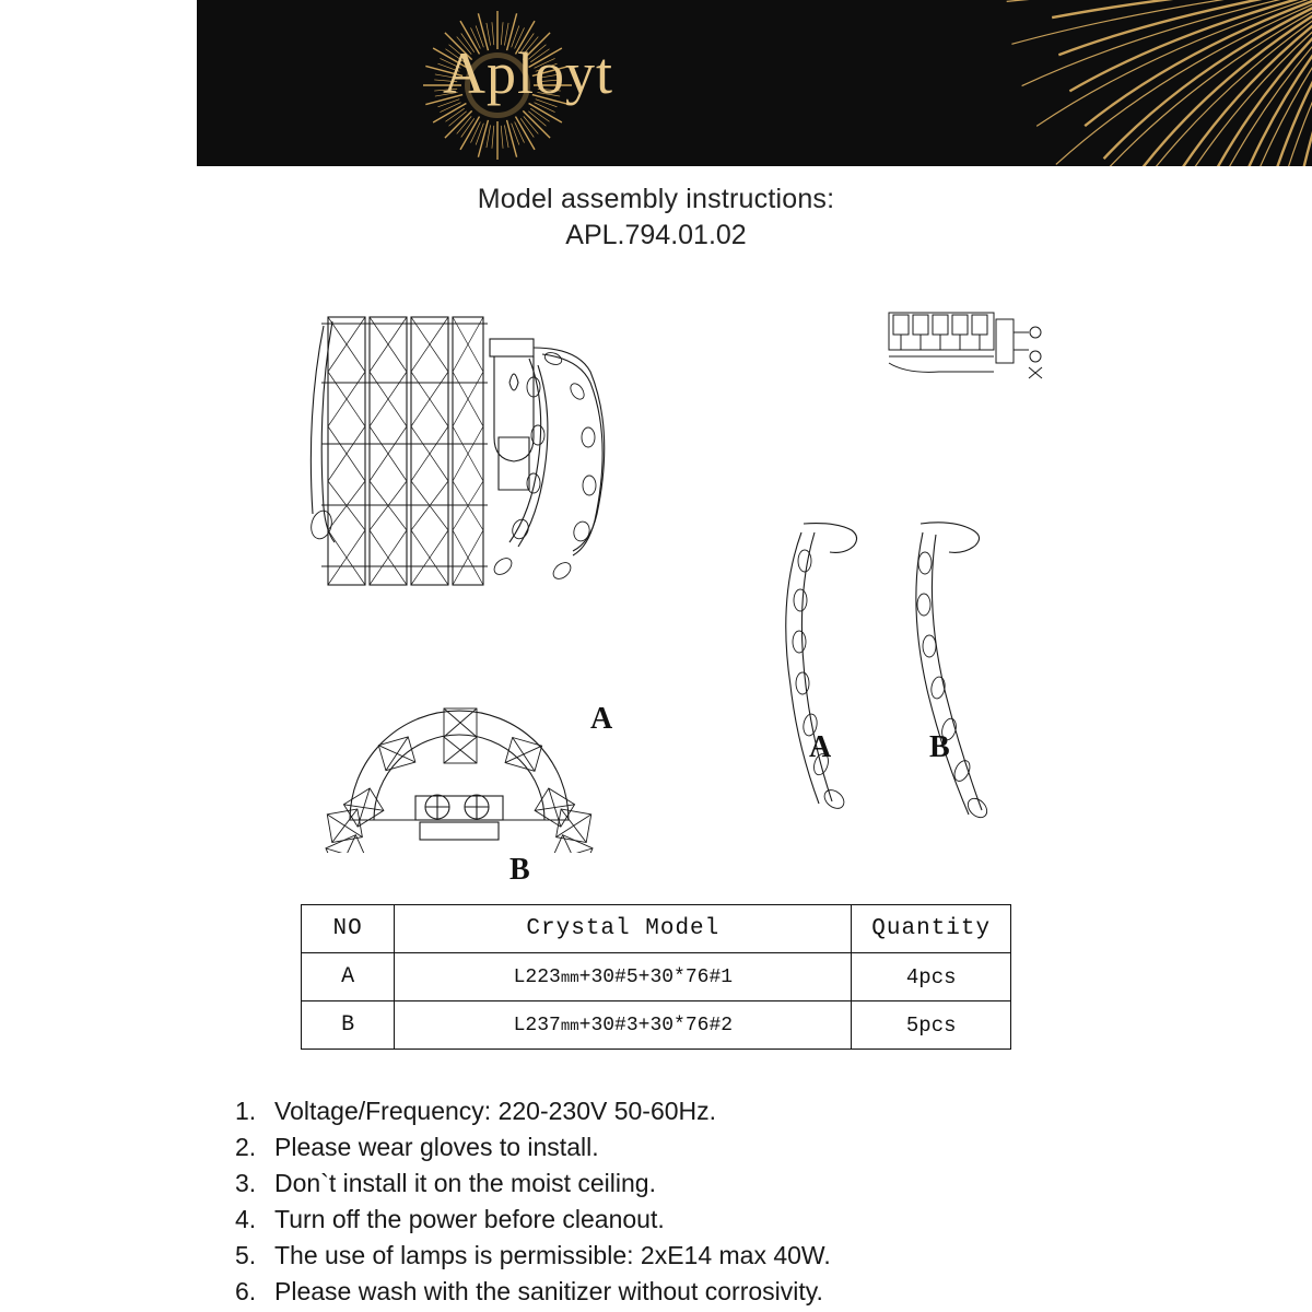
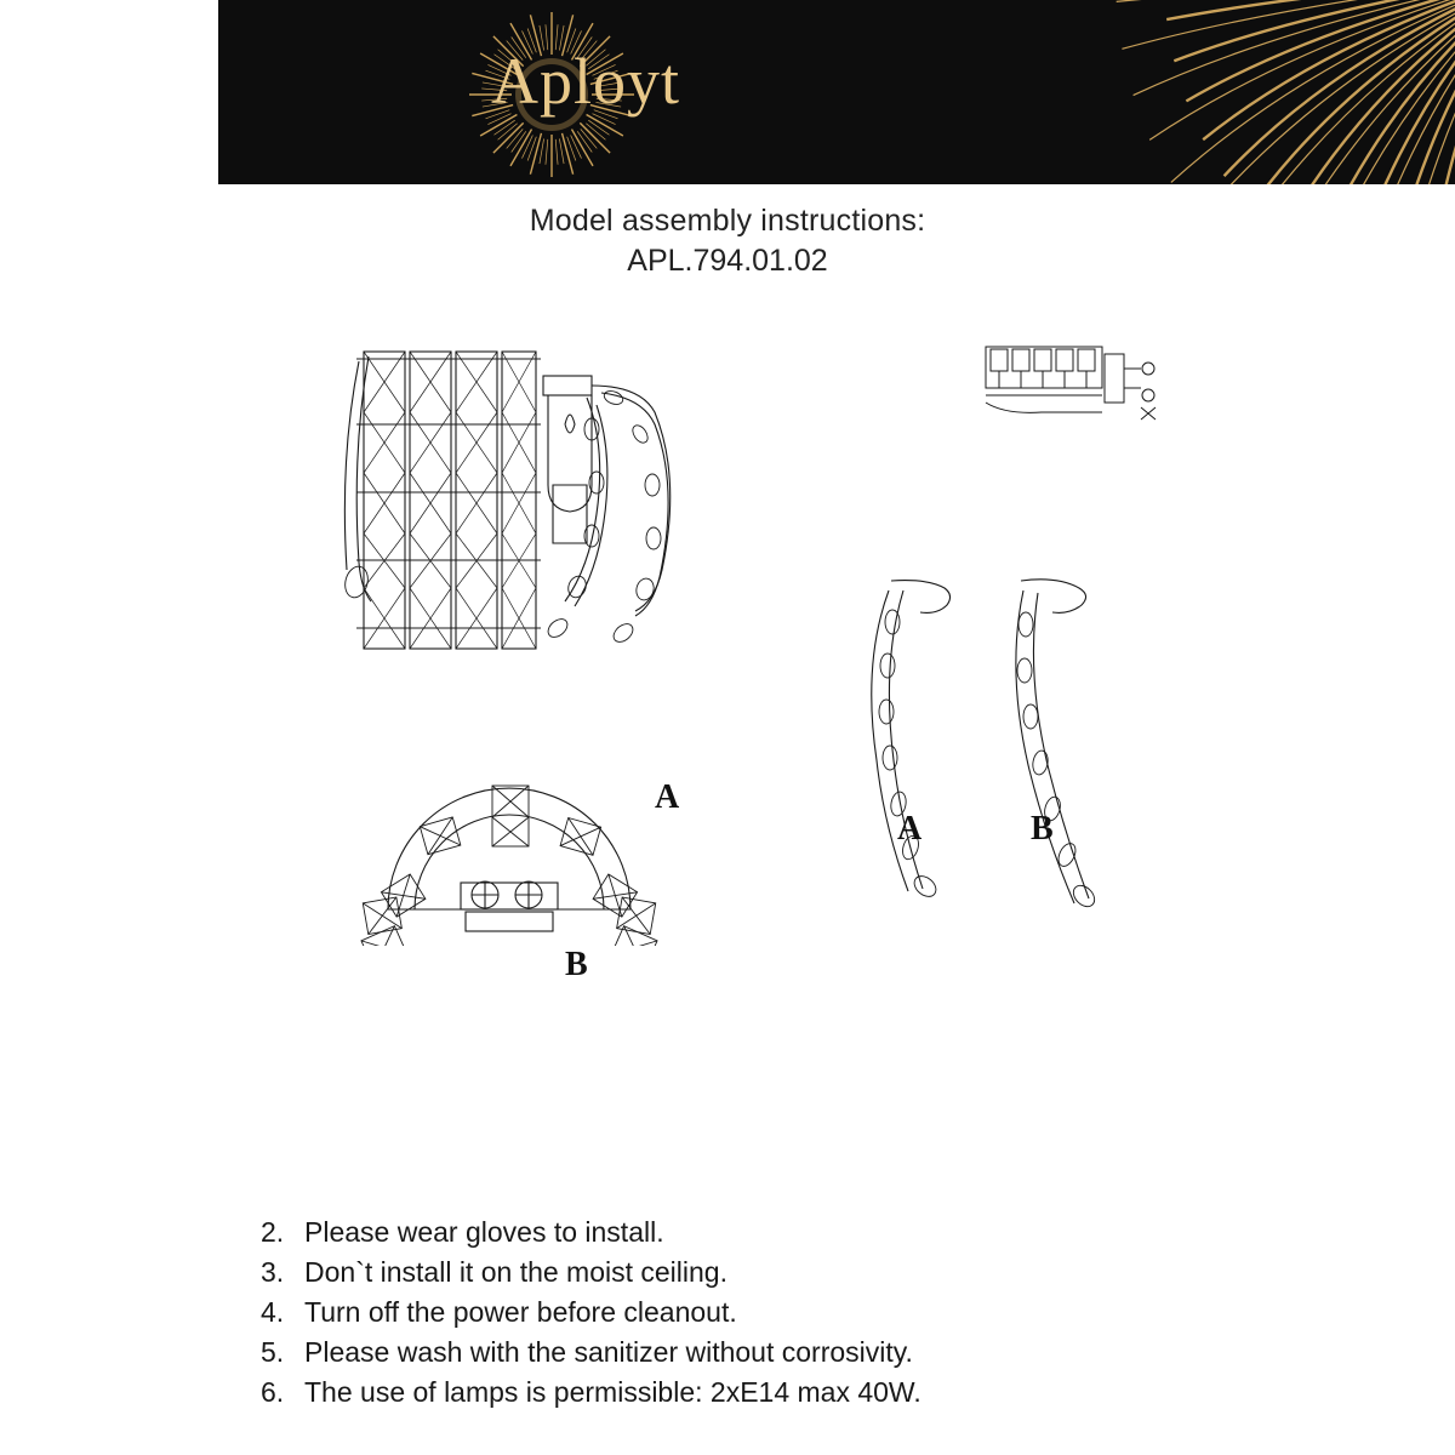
  Aployt
  Model assembly instructions:
  APL.794.01.02
  A
  B
  A
  B
- NO	Crystal Model	Quantity
- A	L223mm+30#5+30*76#1	4pcs
- B	L237mm+30#3+30*76#2	5pcs
- 1.
- Voltage/Frequency: 220-230V 50-60Hz.
  2.
  Please wear gloves to install.
  3.
  Don`t install it on the moist ceiling.
  4.
  Turn off the power before cleanout.
  5.
- The use of lamps is permissible: 2xE14 max 40W.
+ Please wash with the sanitizer without corrosivity.
  6.
- Please wash with the sanitizer without corrosivity.
+ The use of lamps is permissible: 2xE14 max 40W.
